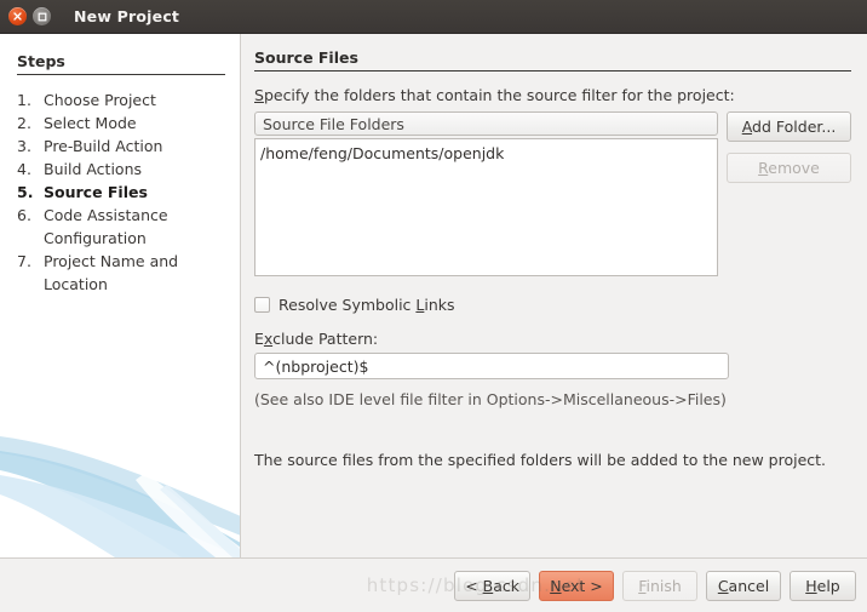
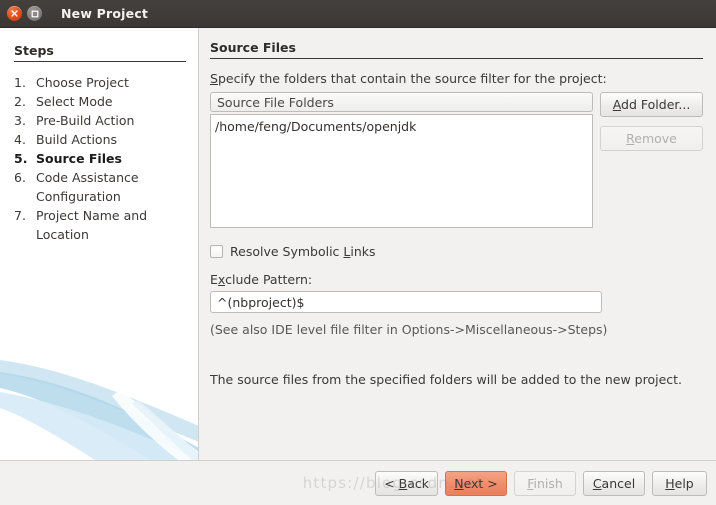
  New Project
  Steps
  1.
  Choose Project
  2.
  Select Mode
  3.
  Pre-Build Action
  4.
  Build Actions
  5.
  Source Files
  6.
  Code Assistance
  Configuration
  7.
  Project Name and
  Location
  Source Files
  Specify the folders that contain the source filter for the project:
  Source File Folders
  /home/feng/Documents/openjdk
  Add Folder...
  Remove
  Resolve Symbolic Links
  Exclude Pattern:
  ^(nbproject)$
- (See also IDE level file filter in Options->Miscellaneous->Files)
+ (See also IDE level file filter in Options->Miscellaneous->Steps)
  The source files from the specified folders will be added to the new project.
  < Back
  Next >
  Finish
  Cancel
  Help
  https://blog.csdn.net
